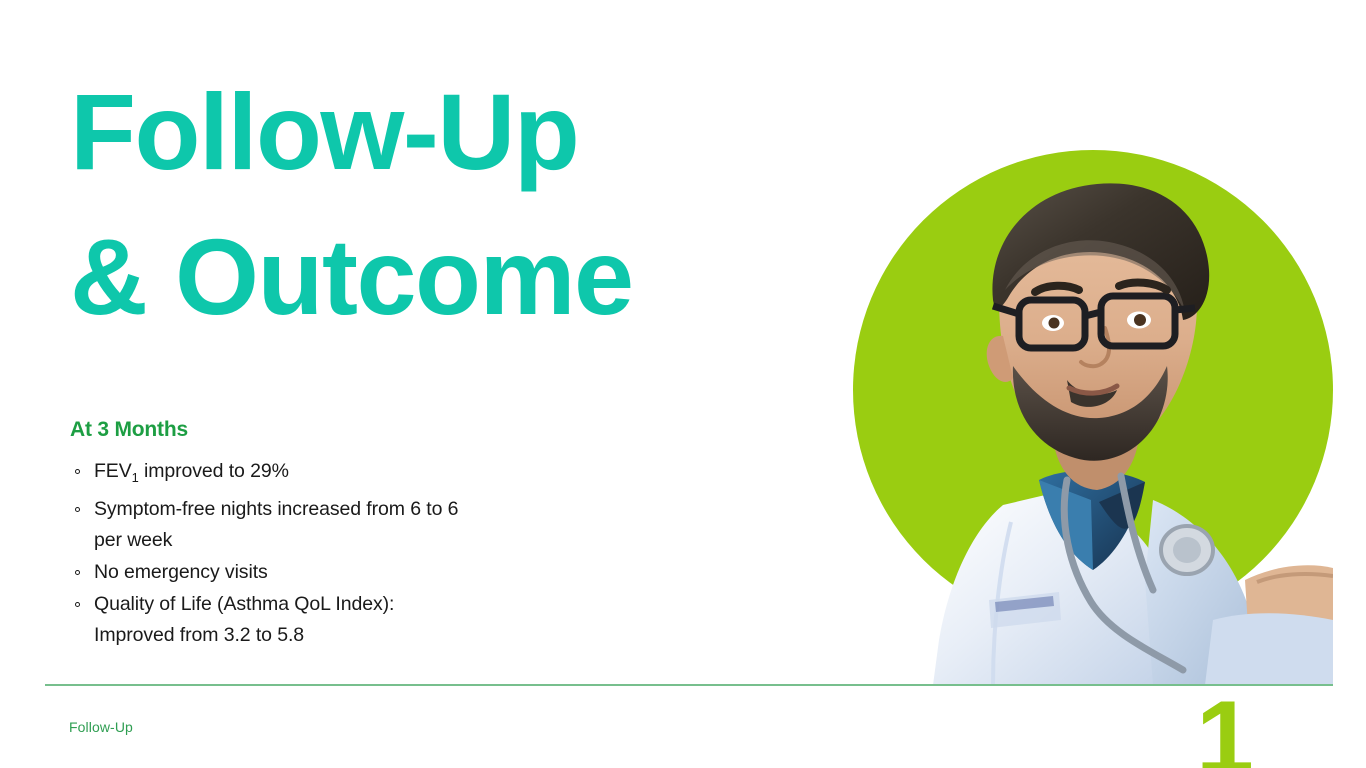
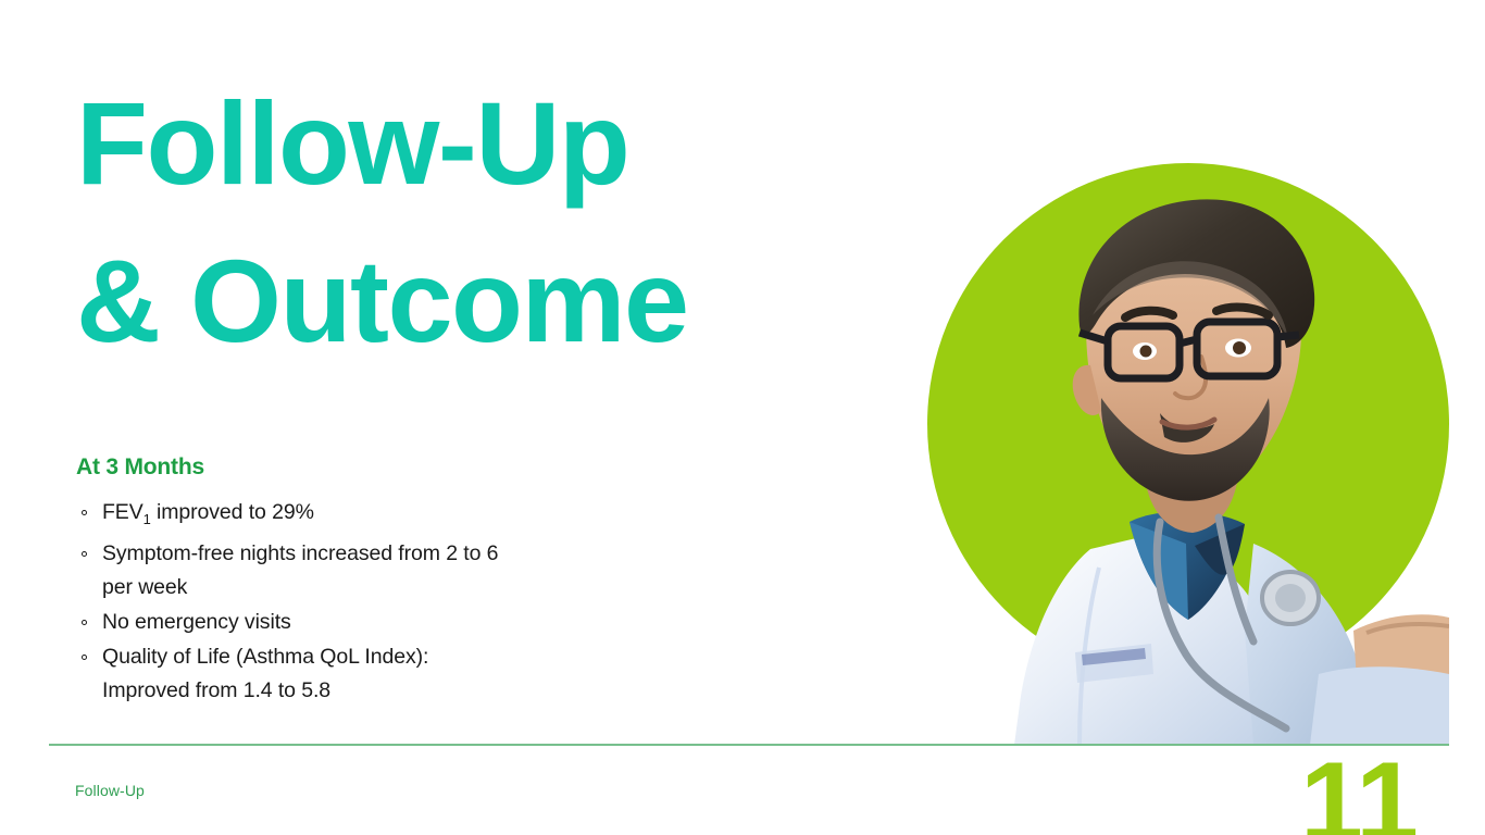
  Follow-Up
  & Outcome
  At 3 Months
  FEV1 improved to 29%
- Symptom-free nights increased from 6 to 6 per week
+ Symptom-free nights increased from 2 to 6 per week
  No emergency visits
- Quality of Life (Asthma QoL Index): Improved from 3.2 to 5.8
+ Quality of Life (Asthma QoL Index): Improved from 1.4 to 5.8
  Follow-Up
- 1
+ 11
